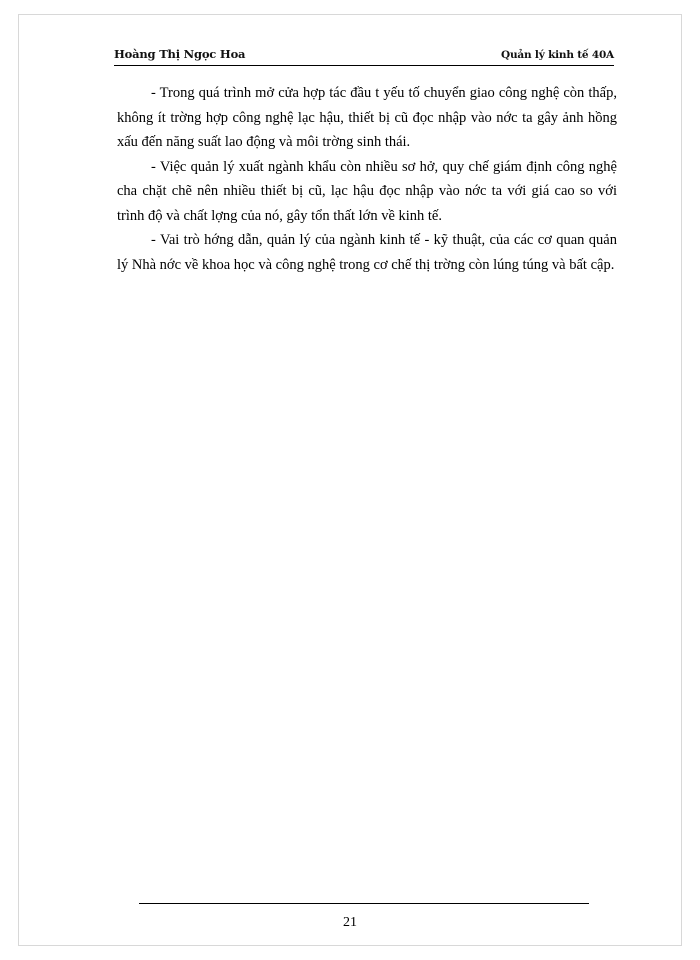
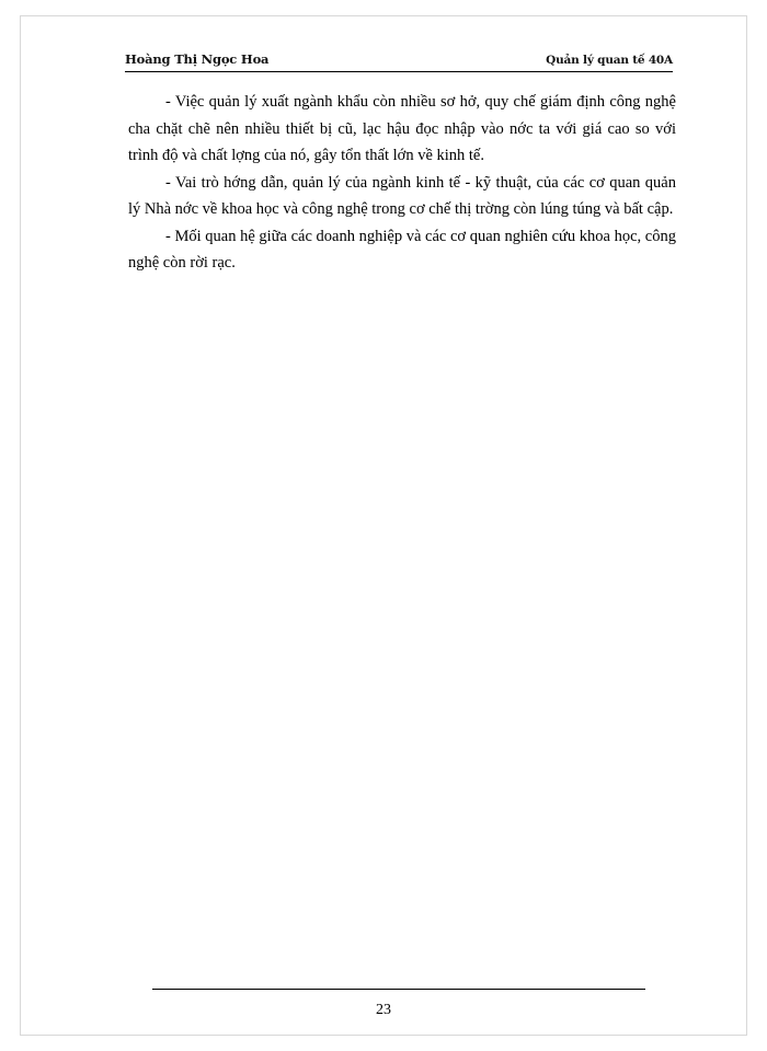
  Hoàng Thị Ngọc Hoa
- Quản lý kinh tế 40A
+ Quản lý quan tế 40A
- - Trong quá trình mở cửa hợp tác đầu t yếu tố chuyển giao công nghệ còn thấp, không ít trờng hợp công nghệ lạc hậu, thiết bị cũ đọc nhập vào nớc ta gây ảnh hồng xấu đến năng suất lao động và môi trờng sinh thái.
  - Việc quản lý xuất ngành khẩu còn nhiều sơ hở, quy chế giám định công nghệ cha chặt chẽ nên nhiều thiết bị cũ, lạc hậu đọc nhập vào nớc ta với giá cao so với trình độ và chất lợng của nó, gây tổn thất lớn về kinh tế.
  - Vai trò hớng dẫn, quản lý của ngành kinh tế - kỹ thuật, của các cơ quan quản lý Nhà nớc về khoa học và công nghệ trong cơ chế thị trờng còn lúng túng và bất cập.
+ - Mối quan hệ giữa các doanh nghiệp và các cơ quan nghiên cứu khoa học, công nghệ còn rời rạc.
- 21
+ 23
